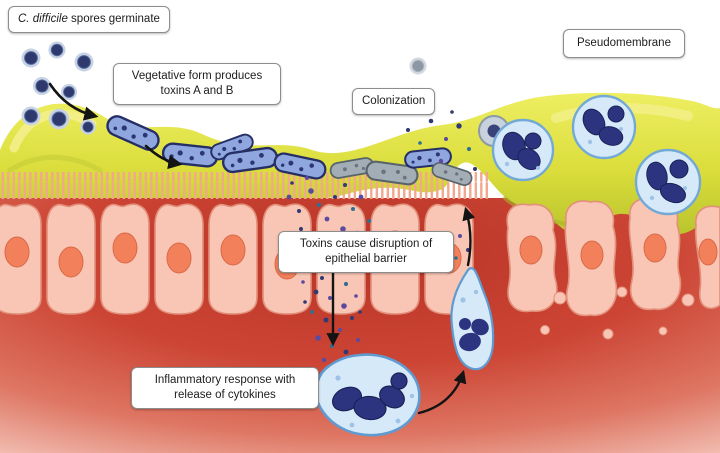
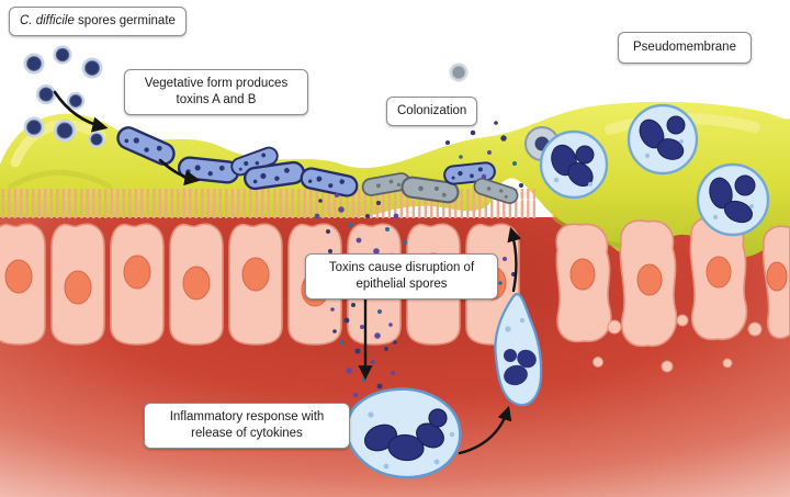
  C. difficile spores germinate
  Vegetative form produces toxins A and B
  Colonization
  Pseudomembrane
- Toxins cause disruption of epithelial barrier
+ Toxins cause disruption of epithelial spores
  Inflammatory response with release of cytokines
